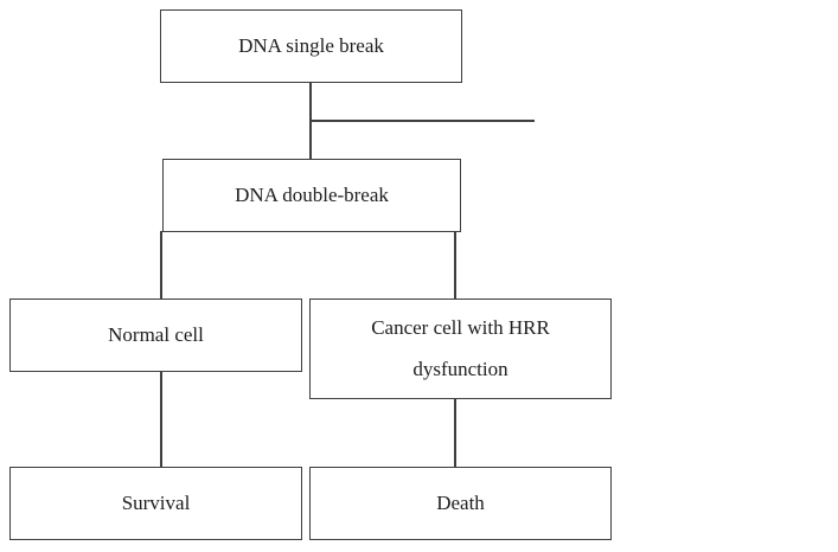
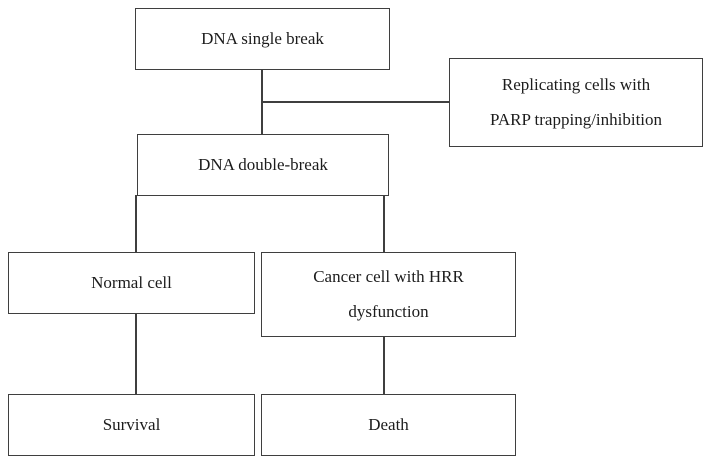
  DNA single break
+ Replicating cells with
+ PARP trapping/inhibition
  DNA double-break
  Normal cell
  Cancer cell with HRR
  dysfunction
  Survival
  Death
